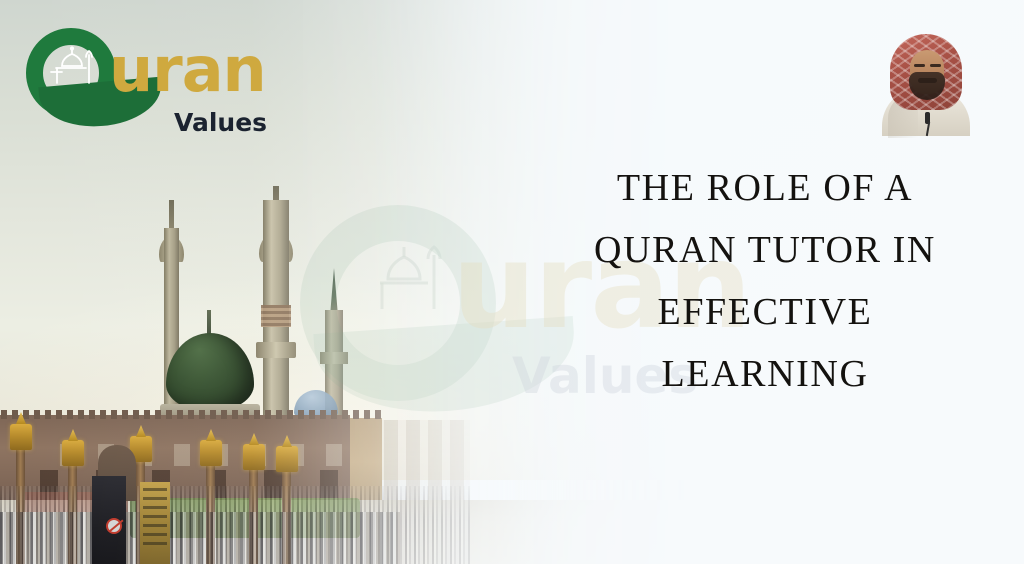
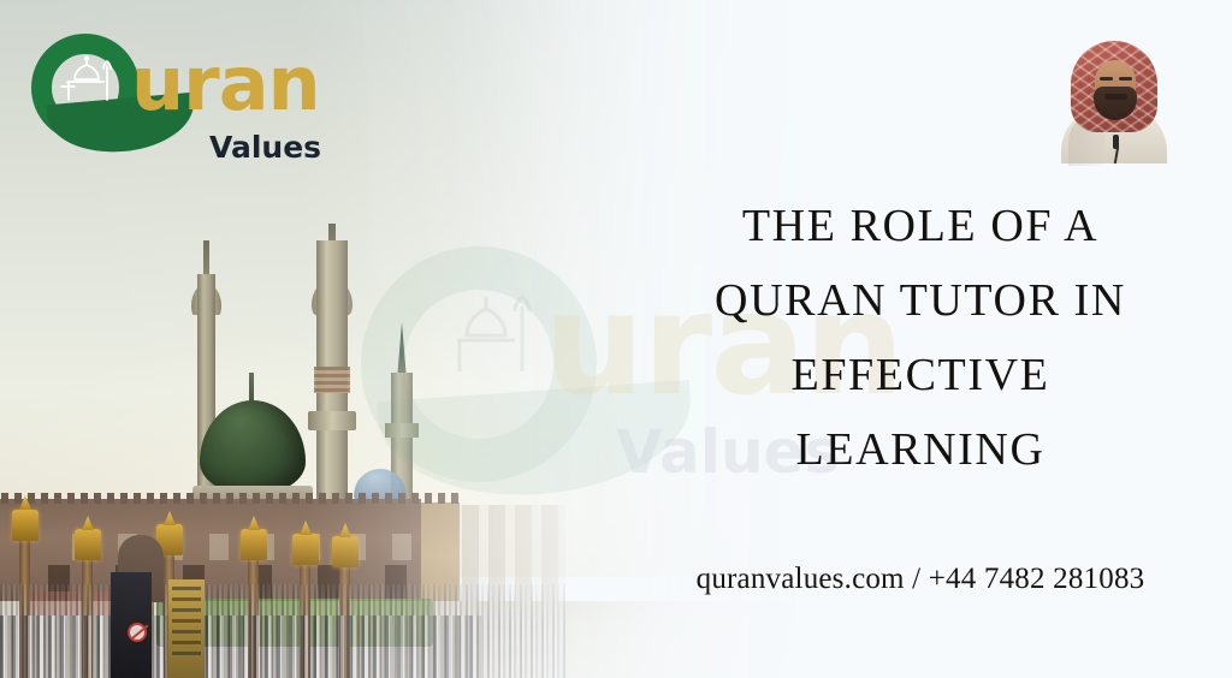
  uran
  Values
  uran
  Values
  THE ROLE OF A
  QURAN TUTOR IN
  EFFECTIVE
  LEARNING
+ quranvalues.com / +44 7482 281083
